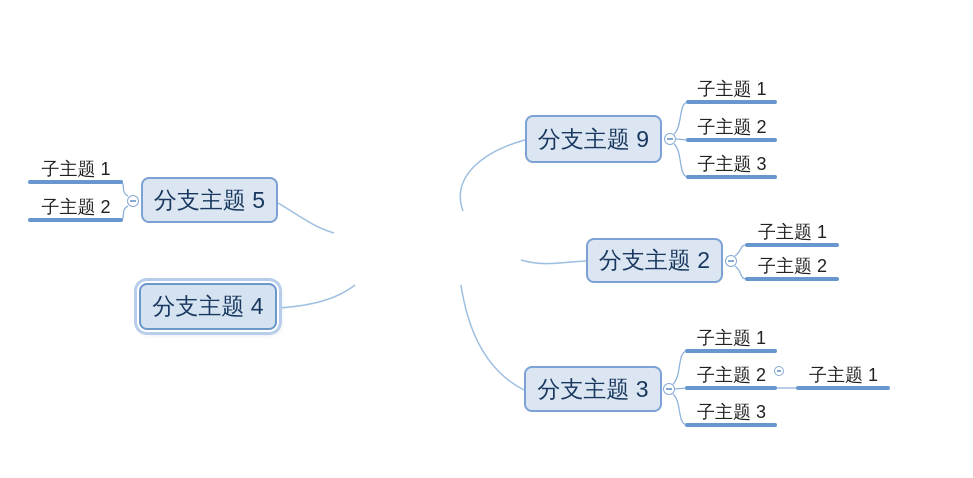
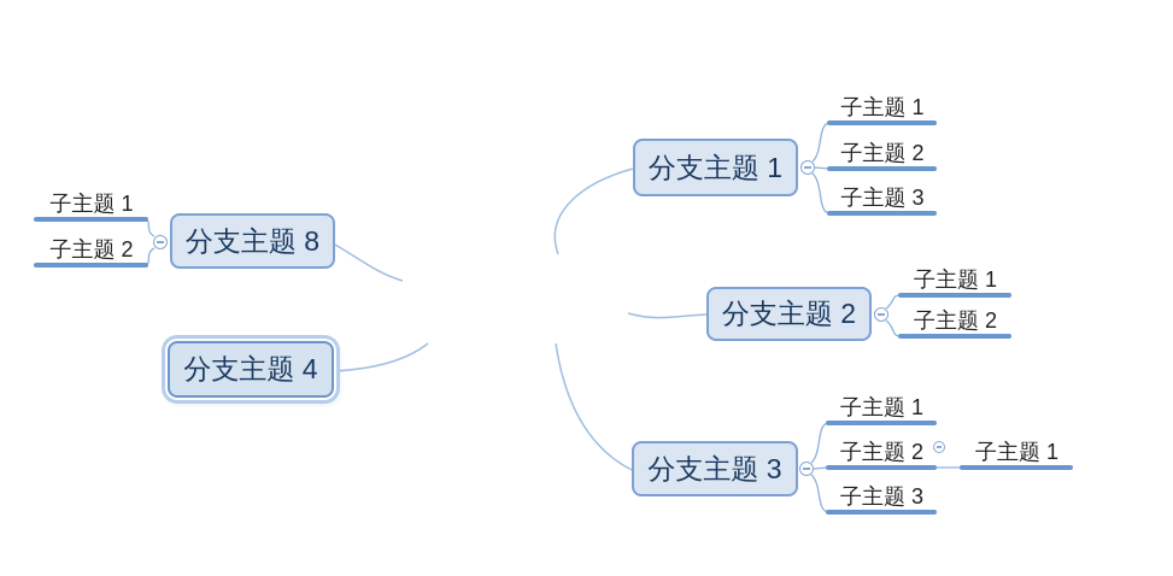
- 分支主题 9
+ 分支主题 1
  分支主题 2
  分支主题 3
  分支主题 4
- 分支主题 5
+ 分支主题 8
  子主题 1
  子主题 2
  子主题 3
  子主题 1
  子主题 2
  子主题 1
  子主题 2
  子主题 3
  子主题 1
  子主题 1
  子主题 2
